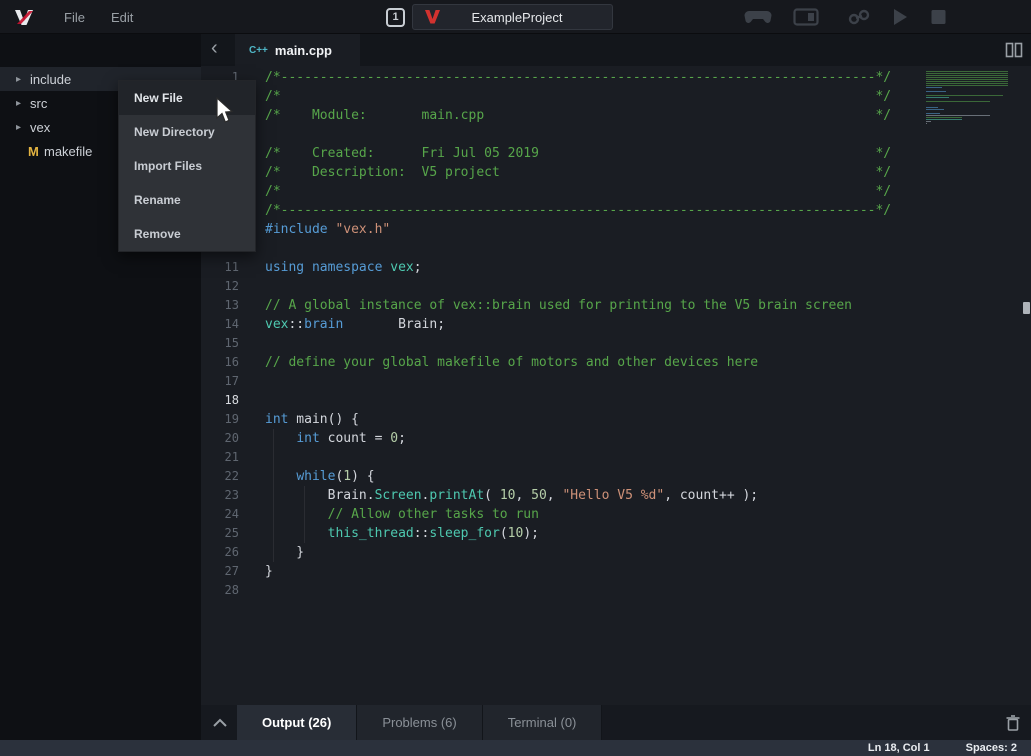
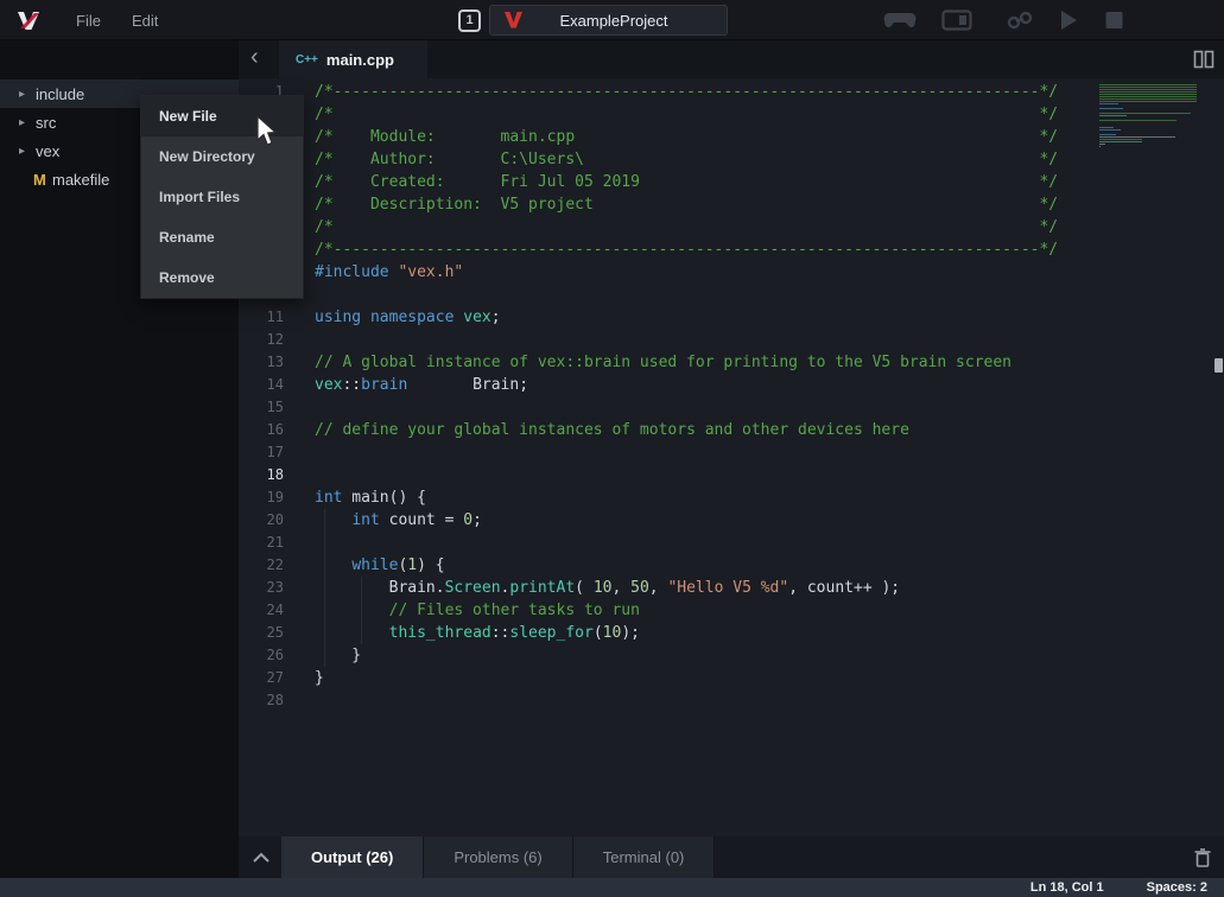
  File
  Edit
  1
  ExampleProject
  ▸
  include
  ▸
  src
  ▸
  vex
  M
  makefile
  ‹
  C++
  main.cpp
  1
  /*----------------------------------------------------------------------------*/
  /* */
  /* Module: main.cpp */
+ /* Author: C:\Users\ */
  /* Created: Fri Jul 05 2019 */
  /* Description: V5 project */
  /* */
  /*----------------------------------------------------------------------------*/
  #include "vex.h"
  11
  using namespace vex;
  12
  13
  // A global instance of vex::brain used for printing to the V5 brain screen
  14
  vex::brain Brain;
  15
  16
- // define your global makefile of motors and other devices here
+ // define your global instances of motors and other devices here
  17
  18
  19
  int main() {
  20
  int count = 0;
  21
  22
  while(1) {
  23
  Brain.Screen.printAt( 10, 50, "Hello V5 %d", count++ );
  24
- // Allow other tasks to run
+ // Files other tasks to run
  25
  this_thread::sleep_for(10);
  26
  }
  27
  }
  28
  New File
  New Directory
  Import Files
  Rename
  Remove
  Output (26)
  Problems (6)
  Terminal (0)
  Ln 18, Col 1
  Spaces: 2
